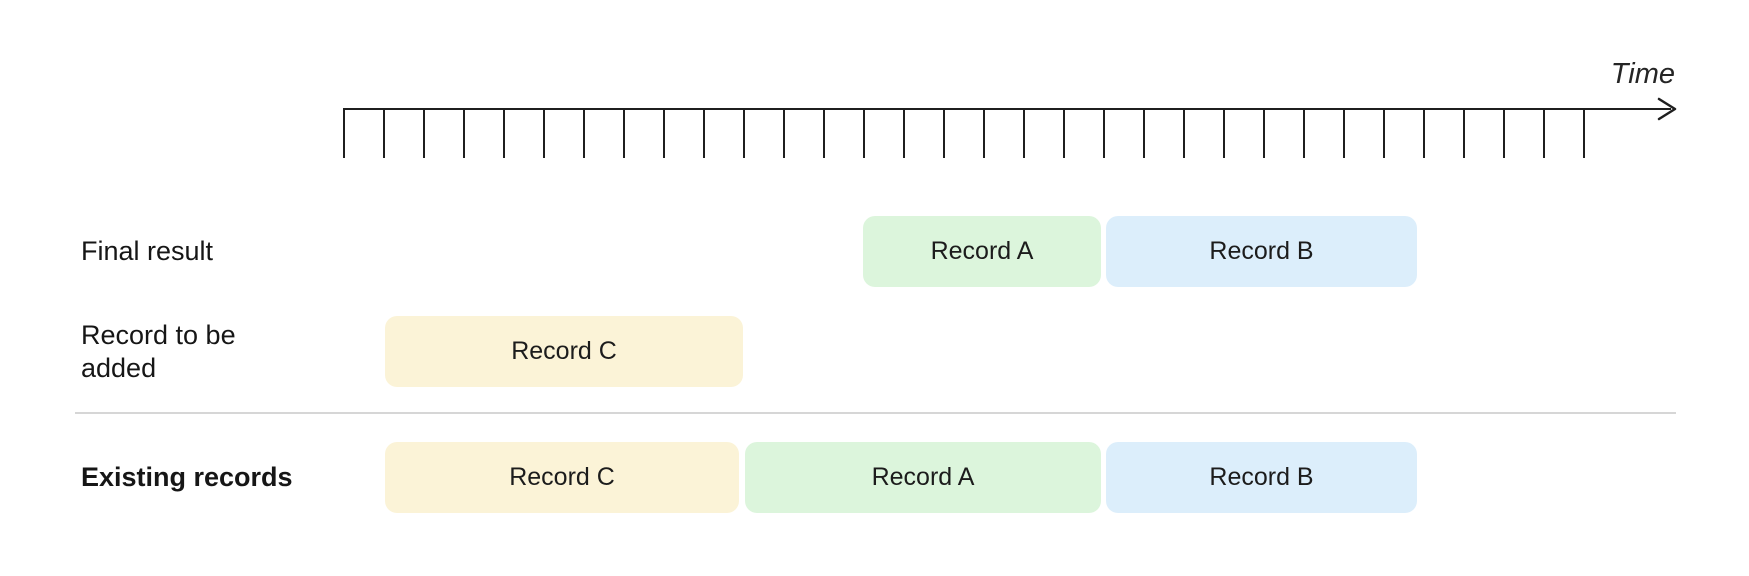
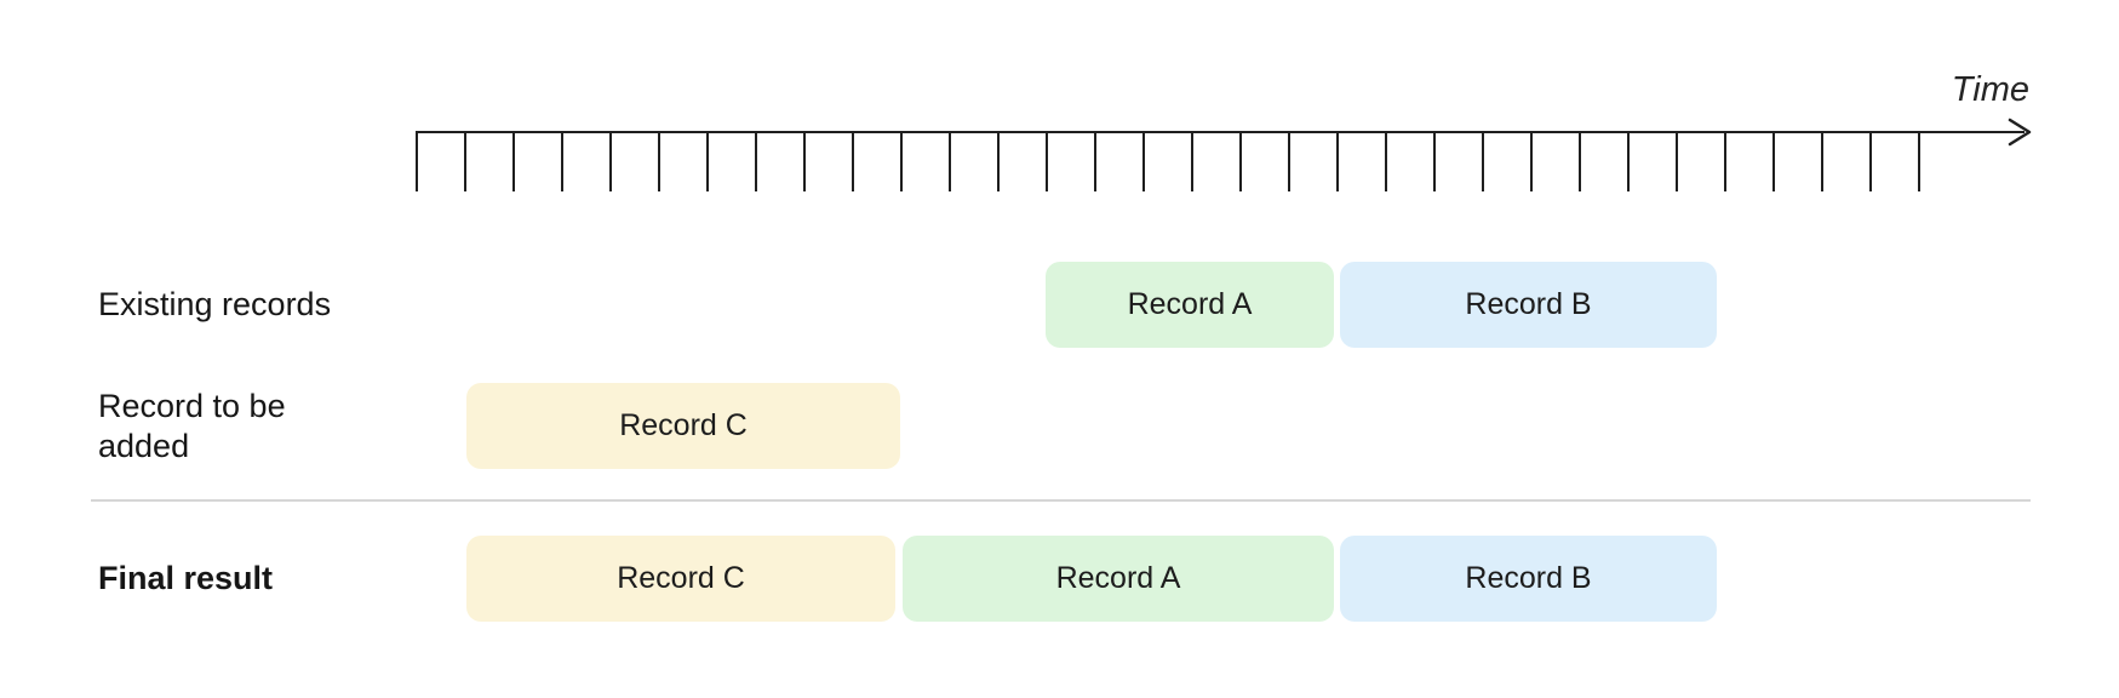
  Time
- Final result
+ Existing records
  Record A
  Record B
  Record to be
  added
  Record C
- Existing records
+ Final result
  Record C
  Record A
  Record B
